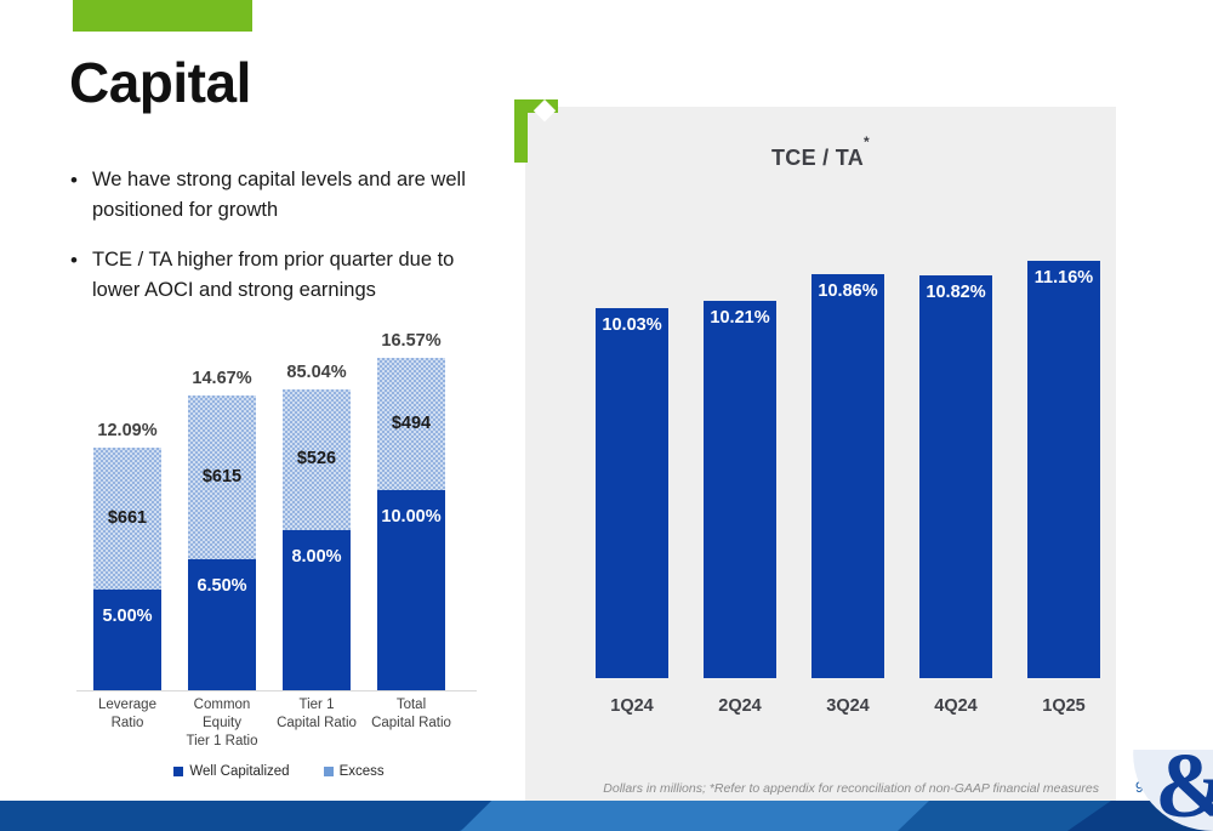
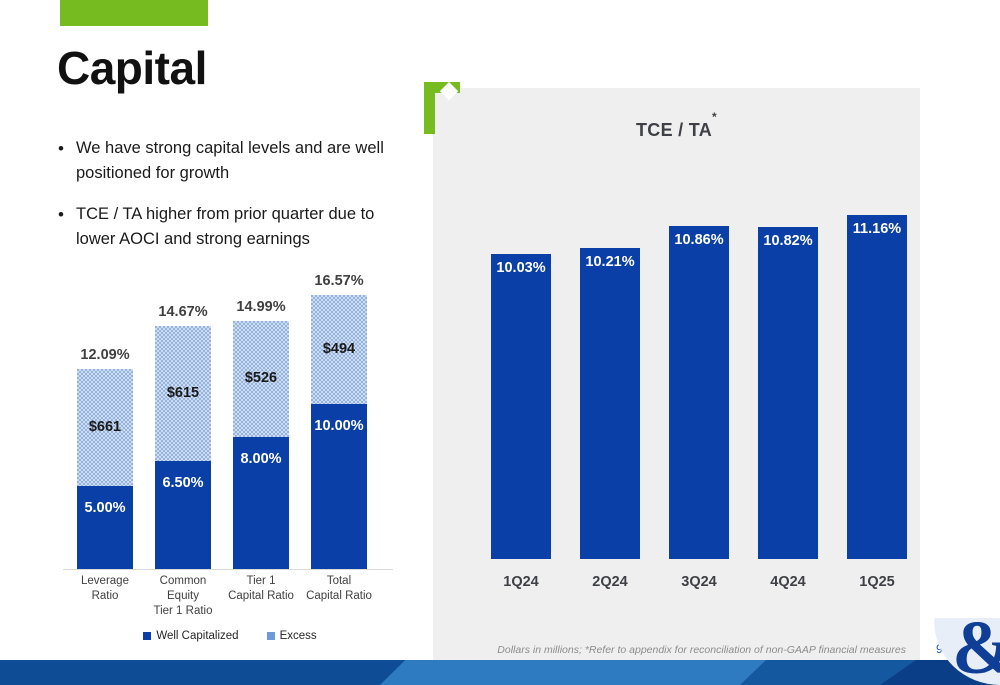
  Capital
  •
  We have strong capital levels and are well positioned for growth
  •
  TCE / TA higher from prior quarter due to lower AOCI and strong earnings
  12.09%
  $661
  5.00%
  14.67%
  $615
  6.50%
- 85.04%
+ 14.99%
  $526
  8.00%
  16.57%
  $494
  10.00%
  Leverage
  Ratio
  Common Equity
  Tier 1 Ratio
  Tier 1
  Capital Ratio
  Total
  Capital Ratio
  Well Capitalized
  Excess
  TCE / TA*
  10.03%
  10.21%
  10.86%
  10.82%
  11.16%
  1Q24
  2Q24
  3Q24
  4Q24
  1Q25
  Dollars in millions; *Refer to appendix for reconciliation of non-GAAP financial measures
  9
  &
